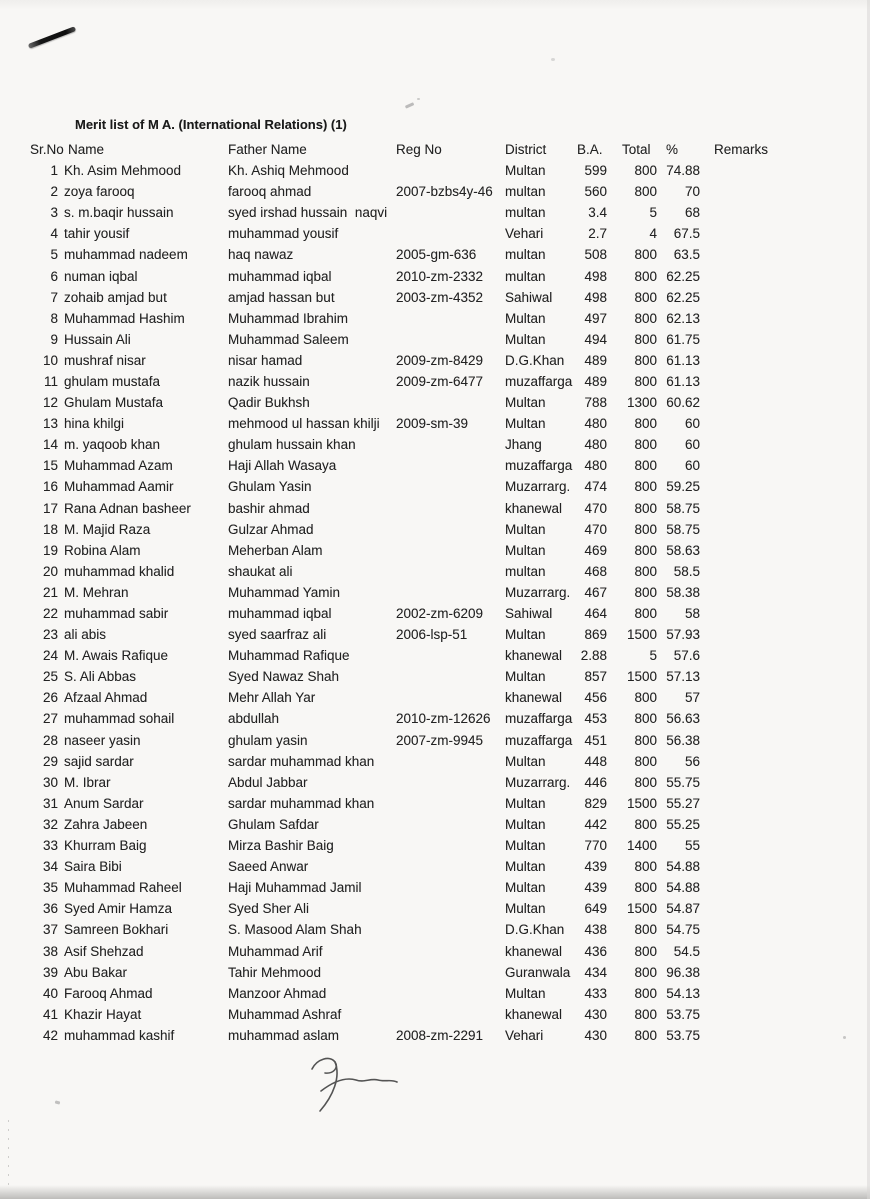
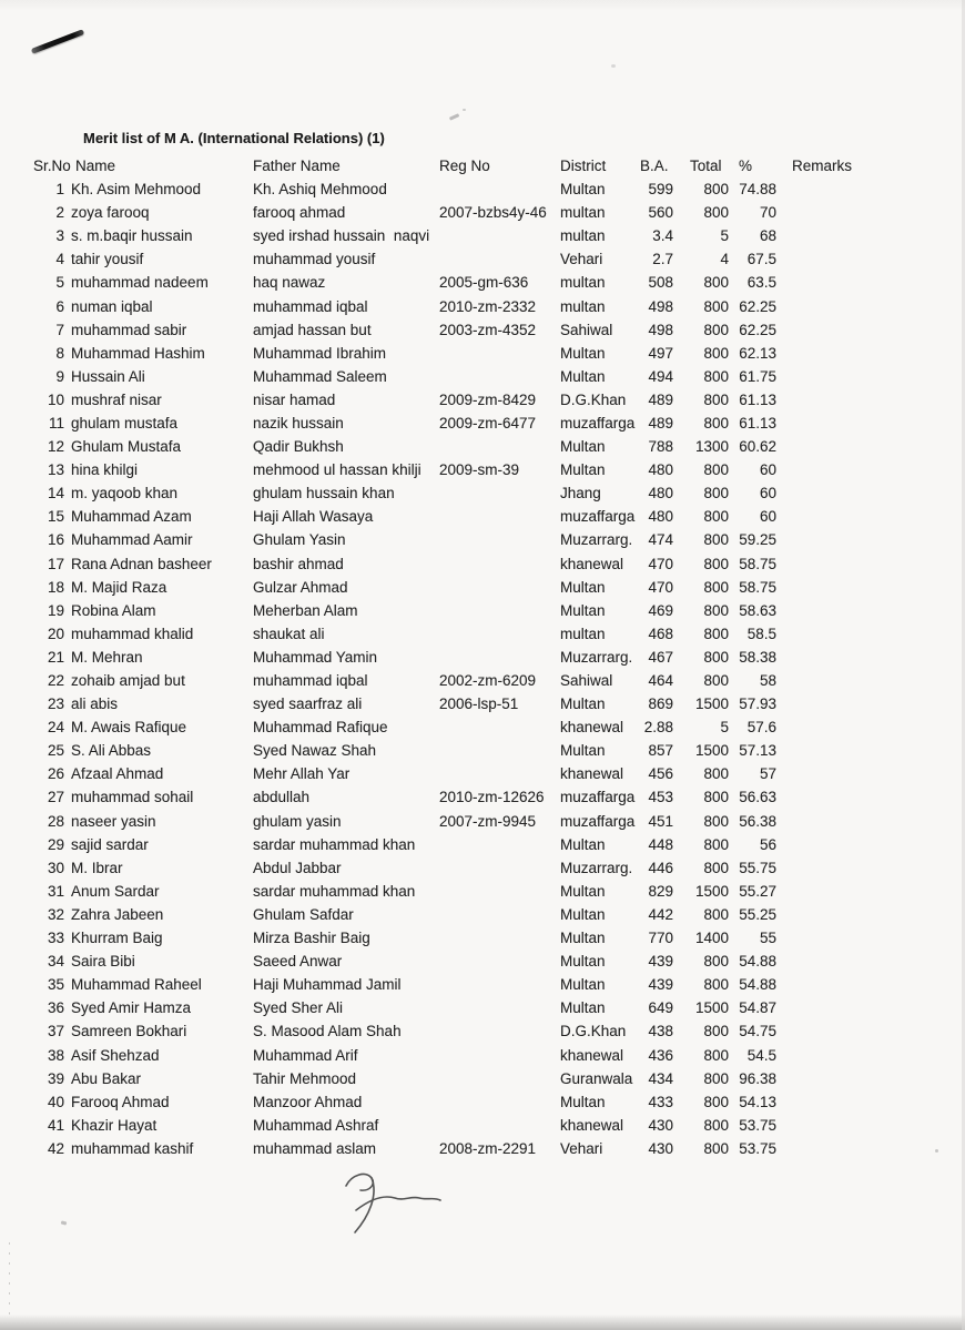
  Merit list of M A. (International Relations) (1)
  Sr.N
  Name
  Father Name
  Reg No
  District
  B.A.
  Total
  %
  Remarks
  1
  Kh. Asim Mehmood
  Kh. Ashiq Mehmood
  Multan
  599
  800
  74.88
  2
  zoya farooq
  farooq ahmad
  2007-bzbs4y-46
  multan
  560
  800
  70
  3
  s. m.baqir hussain
  syed irshad hussain naqvi
  multan
  3.4
  5
  68
  4
  tahir yousif
  muhammad yousif
  Vehari
  2.7
  4
  67.5
  5
  muhammad nadeem
  haq nawaz
  2005-gm-636
  multan
  508
  800
  63.5
  6
  numan iqbal
  muhammad iqbal
  2010-zm-2332
  multan
  498
  800
  62.25
  7
- zohaib amjad but
+ muhammad sabir
  amjad hassan but
  2003-zm-4352
  Sahiwal
  498
  800
  62.25
  8
  Muhammad Hashim
  Muhammad Ibrahim
  Multan
  497
  800
  62.13
  9
  Hussain Ali
  Muhammad Saleem
  Multan
  494
  800
  61.75
  10
  mushraf nisar
  nisar hamad
  2009-zm-8429
  D.G.Khan
  489
  800
  61.13
  11
  ghulam mustafa
  nazik hussain
  2009-zm-6477
  muzaffarga
  489
  800
  61.13
  12
  Ghulam Mustafa
  Qadir Bukhsh
  Multan
  788
  1300
  60.62
  13
  hina khilgi
  mehmood ul hassan khilji
  2009-sm-39
  Multan
  480
  800
  60
  14
  m. yaqoob khan
  ghulam hussain khan
  Jhang
  480
  800
  60
  15
  Muhammad Azam
  Haji Allah Wasaya
  muzaffarga
  480
  800
  60
  16
  Muhammad Aamir
  Ghulam Yasin
  Muzarrarg.
  474
  800
  59.25
  17
  Rana Adnan basheer
  bashir ahmad
  khanewal
  470
  800
  58.75
  18
  M. Majid Raza
  Gulzar Ahmad
  Multan
  470
  800
  58.75
  19
  Robina Alam
  Meherban Alam
  Multan
  469
  800
  58.63
  20
  muhammad khalid
  shaukat ali
  multan
  468
  800
  58.5
  21
  M. Mehran
  Muhammad Yamin
  Muzarrarg.
  467
  800
  58.38
  22
- muhammad sabir
+ zohaib amjad but
  muhammad iqbal
  2002-zm-6209
  Sahiwal
  464
  800
  58
  23
  ali abis
  syed saarfraz ali
  2006-lsp-51
  Multan
  869
  1500
  57.93
  24
  M. Awais Rafique
  Muhammad Rafique
  khanewal
  2.88
  5
  57.6
  25
  S. Ali Abbas
  Syed Nawaz Shah
  Multan
  857
  1500
  57.13
  26
  Afzaal Ahmad
  Mehr Allah Yar
  khanewal
  456
  800
  57
  27
  muhammad sohail
  abdullah
  2010-zm-12626
  muzaffarga
  453
  800
  56.63
  28
  naseer yasin
  ghulam yasin
  2007-zm-9945
  muzaffarga
  451
  800
  56.38
  29
  sajid sardar
  sardar muhammad khan
  Multan
  448
  800
  56
  30
  M. Ibrar
  Abdul Jabbar
  Muzarrarg.
  446
  800
  55.75
  31
  Anum Sardar
  sardar muhammad khan
  Multan
  829
  1500
  55.27
  32
  Zahra Jabeen
  Ghulam Safdar
  Multan
  442
  800
  55.25
  33
  Khurram Baig
  Mirza Bashir Baig
  Multan
  770
  1400
  55
  34
  Saira Bibi
  Saeed Anwar
  Multan
  439
  800
  54.88
  35
  Muhammad Raheel
  Haji Muhammad Jamil
  Multan
  439
  800
  54.88
  36
  Syed Amir Hamza
  Syed Sher Ali
  Multan
  649
  1500
  54.87
  37
  Samreen Bokhari
  S. Masood Alam Shah
  D.G.Khan
  438
  800
  54.75
  38
  Asif Shehzad
  Muhammad Arif
  khanewal
  436
  800
  54.5
  39
  Abu Bakar
  Tahir Mehmood
  Guranwala
  434
  800
  96.38
  40
  Farooq Ahmad
  Manzoor Ahmad
  Multan
  433
  800
  54.13
  41
  Khazir Hayat
  Muhammad Ashraf
  khanewal
  430
  800
  53.75
  42
  muhammad kashif
  muhammad aslam
  2008-zm-2291
  Vehari
  430
  800
  53.75
